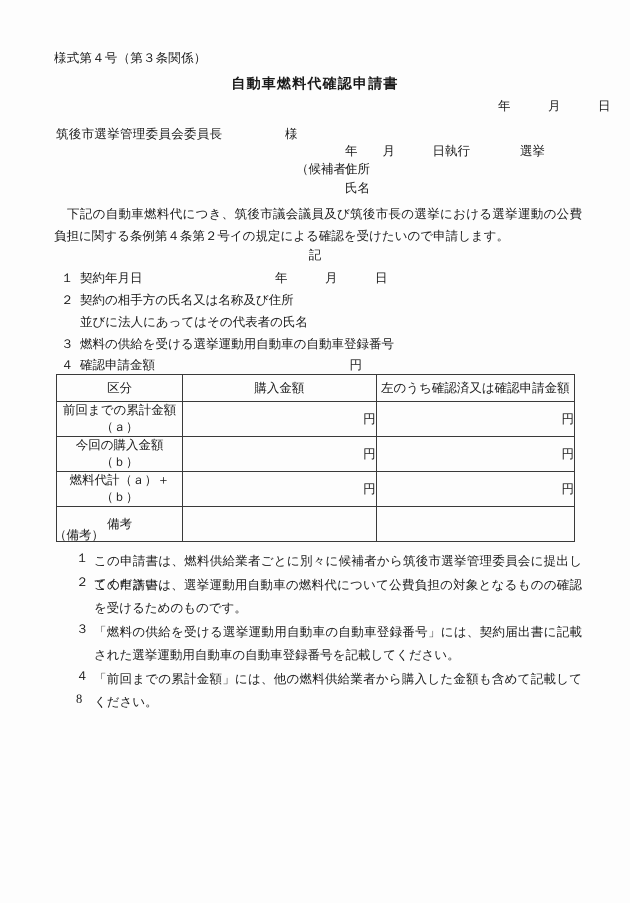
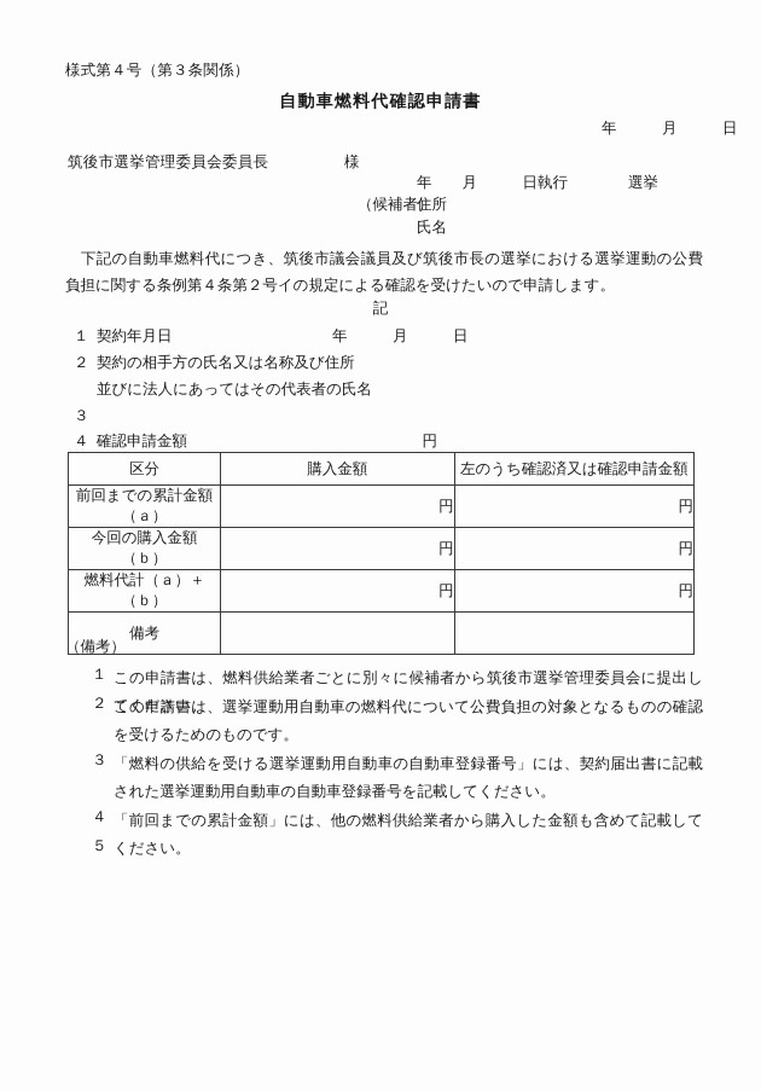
  様式第４号（第３条関係）
  自動車燃料代確認申請書
  年 月 日
  筑後市選挙管理委員会委員長
  様
  年 月 日執行 選挙
  （候補者）
  住所
  氏名
  下記の自動車燃料代につき、筑後市議会議員及び筑後市長の選挙における選挙運動の公費負担に関する条例第４条第２号イの規定による確認を受けたいので申請します。
  記
  １
  契約年月日
  年 月 日
  ２
  契約の相手方の氏名又は名称及び住所
  並びに法人にあってはその代表者の氏名
  ３
- 燃料の供給を受ける選挙運動用自動車の自動車登録番号
  ４
  確認申請金額
  円
  区分	購入金額	左のうち確認済又は確認申請金額
  前回までの累計金額（ａ）	円	円
  今回の購入金額（ｂ）	円	円
  燃料代計（ａ）＋（ｂ）	円	円
  備考
  （備考）
  １
  この申請書は、燃料供給業者ごとに別々に候補者から筑後市選挙管理委員会に提出してください。
  ２
  この申請書は、選挙運動用自動車の燃料代について公費負担の対象となるものの確認を受けるためのものです。
  ３
  「燃料の供給を受ける選挙運動用自動車の自動車登録番号」には、契約届出書に記載された選挙運動用自動車の自動車登録番号を記載してください。
  ４
  「前回までの累計金額」には、他の燃料供給業者から購入した金額も含めて記載してください。
- 8
+ ５
